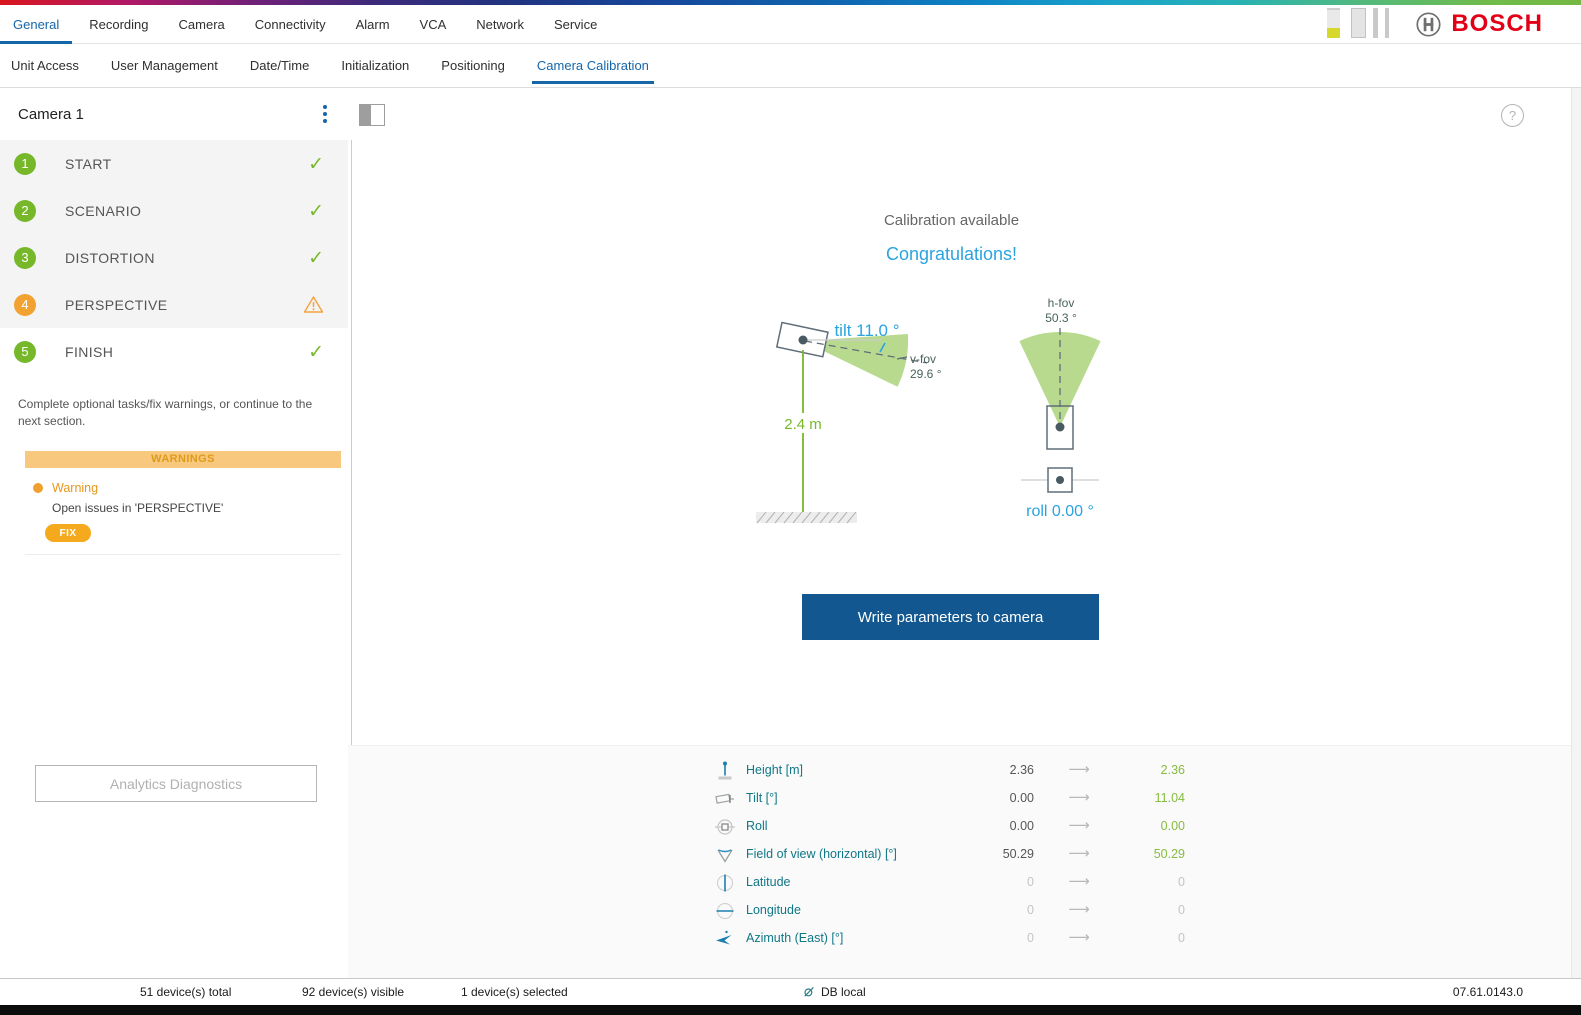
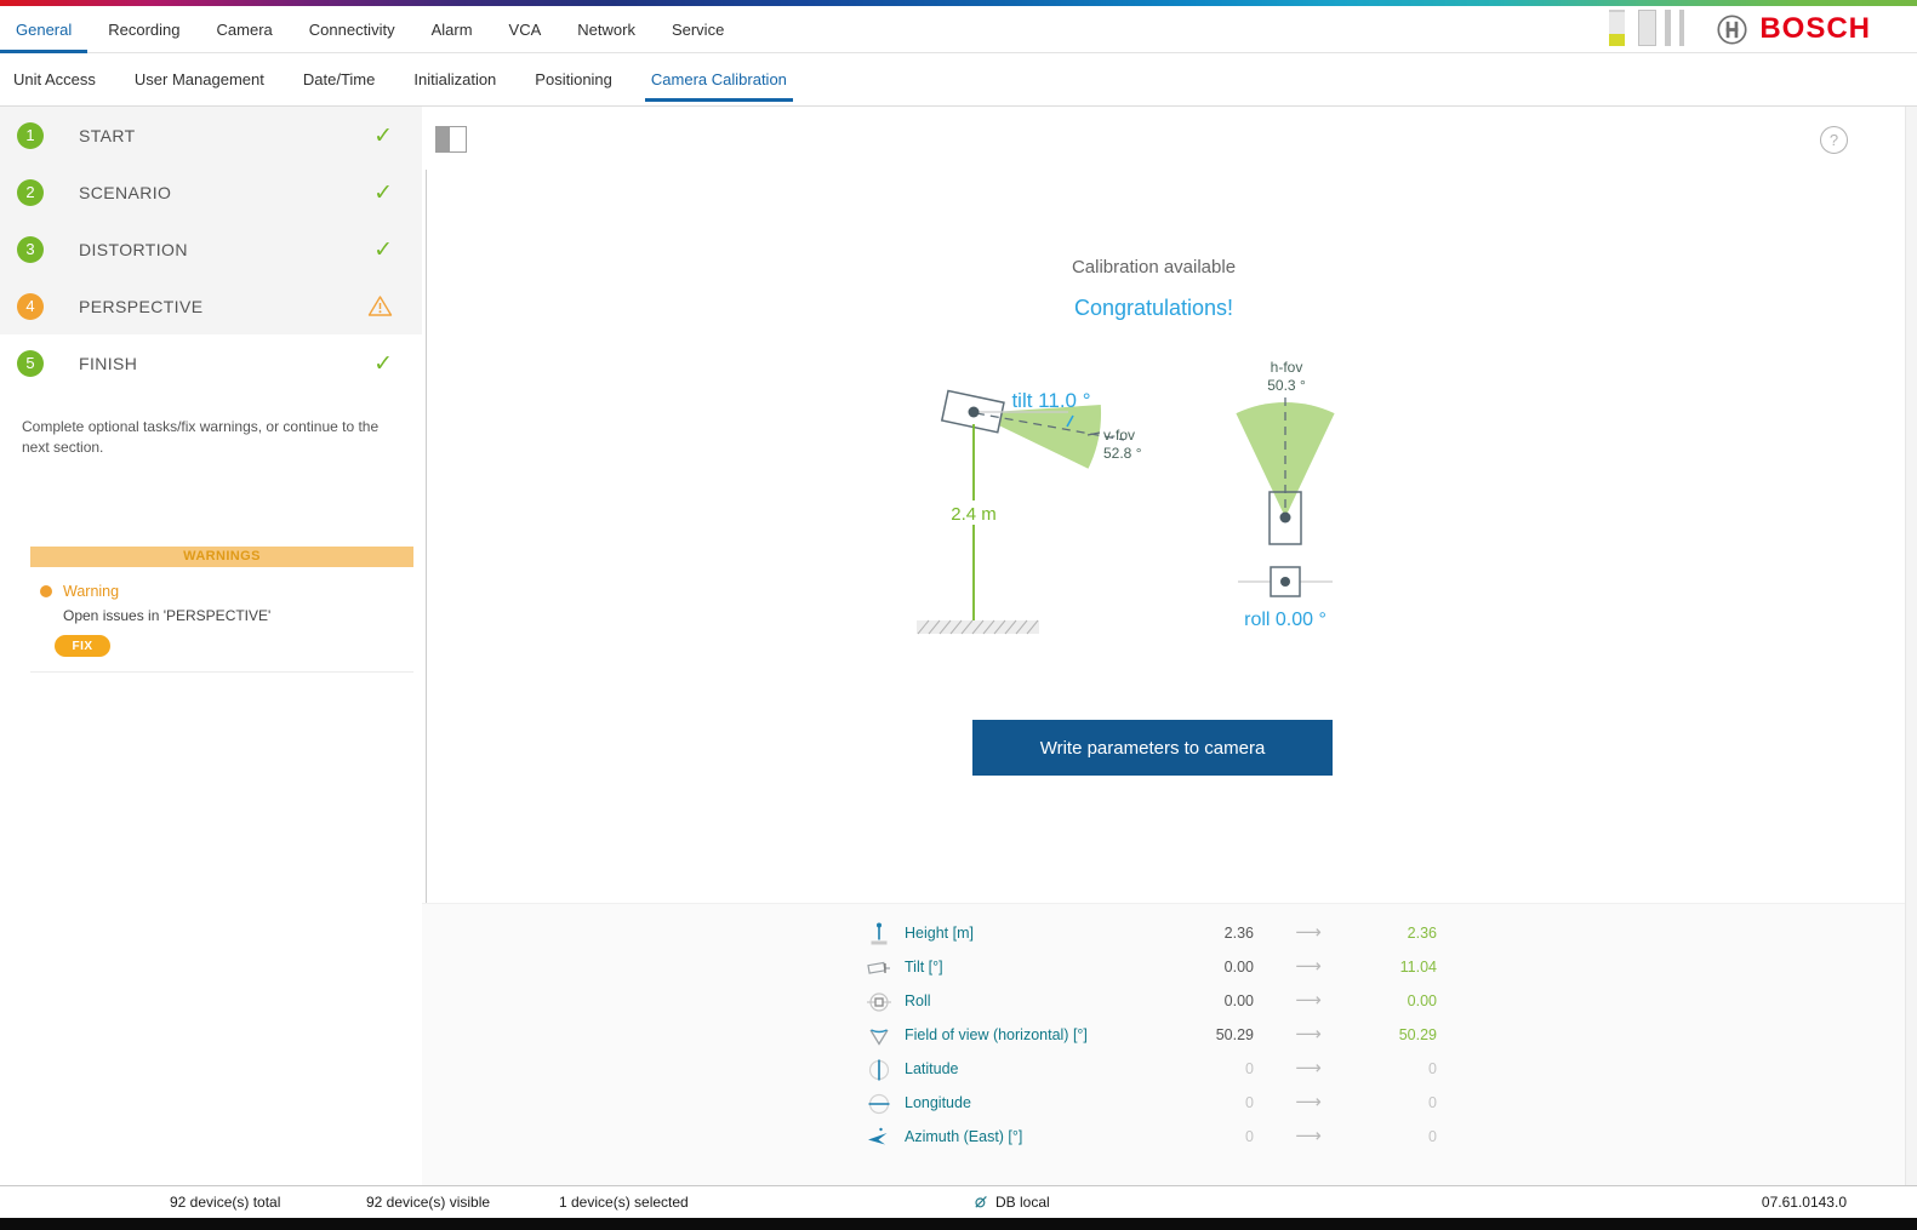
  General
  Recording
  Camera
  Connectivity
  Alarm
  VCA
  Network
  Service
  BOSCH
  Unit Access
  User Management
  Date/Time
  Initialization
  Positioning
  Camera Calibration
- Camera 1
  1
  START
  ✓
  2
  SCENARIO
  ✓
  3
  DISTORTION
  ✓
  4
  PERSPECTIVE
  5
  FINISH
  ✓
  Complete optional tasks/fix warnings, or continue to the next section.
  WARNINGS
  Warning
  Open issues in 'PERSPECTIVE'
  FIX
- Analytics Diagnostics
  ?
  Calibration available
  Congratulations!
  tilt 11.0 °
  v-fov
- 29.6 °
+ 52.8 °
  2.4 m
  h-fov
  50.3 °
  roll 0.00 °
  Write parameters to camera
  Height [m]
  2.36
  ⟶
  2.36
  Tilt [°]
  0.00
  ⟶
  11.04
  Roll
  0.00
  ⟶
  0.00
  Field of view (horizontal) [°]
  50.29
  ⟶
  50.29
  Latitude
  0
  ⟶
  0
  Longitude
  0
  ⟶
  0
  Azimuth (East) [°]
  0
  ⟶
  0
- 51 device(s) total
+ 92 device(s) total
  92 device(s) visible
  1 device(s) selected
  DB local
  07.61.0143.0
